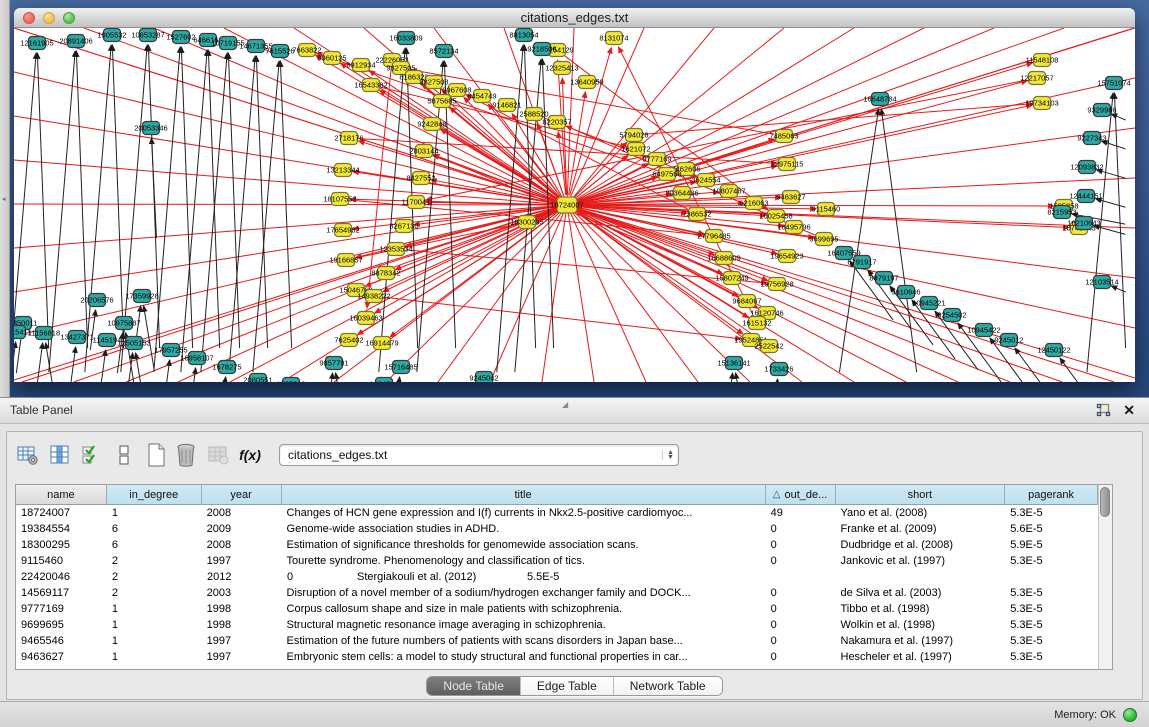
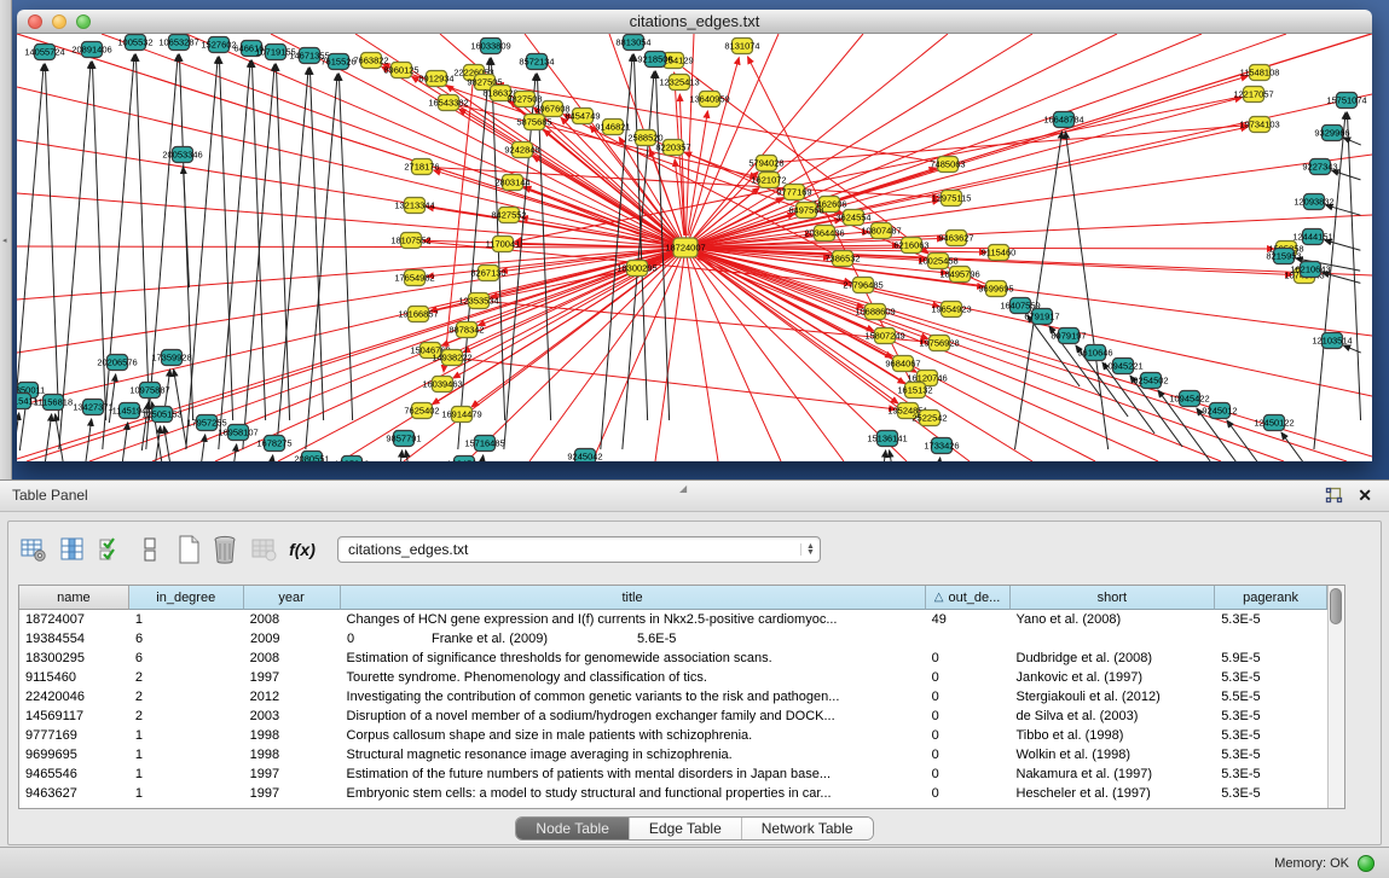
  citations_edges.txt
  18724007
  18300295
  7663822
  8960125
  8912934
  22226053
  9827505
  818632
  9827508
  16543382
  2967608
  8454749
  9146821
  2588520
  8220357
  5875685
  9242848
  2718176
  2803144
  12325413
  13640959
  8131074
  13213344
  8427552
  18107552
  1170041
  8267130
  17654982
  12353534
  19166857
  8878342
  150467
  14938222
  16039463
  7625402
  16914479
  5794028
  1621072
  9777169
  462606
  6497568
  3624554
  20364436
  10807487
  7485063
  12975115
  9463627
  6216063
  7386532
  10025458
  9115460
  18495796
  9699695
  27796485
  10688609
  19654923
  15807249
  19756928
  9684067
  16120746
  1615132
  195248
  2522542
  11548108
  12217057
  19734103
- 12161905
+ 14055724
  20891406
  1005532
  10653287
  1527602
  646616
  10719155
  14671355
  7615526
  16033809
  8572134
  8813054
  9218506
  20053346
  16648784
  15751074
  9329966
  9227343
  12093832
  12444151
  8215953
  16210643
  12103514
  20206576
  17359928
  10975887
  350011
  15411
  11156818
  13427371
  1145194
  12505153
  17957255
  16958107
  1678275
  9857791
  15716485
  2080551
  9245042
  15136141
  1733426
  16407559
  6791917
  8979197
  9610646
  10945221
  9254502
  10945422
  9245012
  12450122
  Table Panel
  ◢
  ✕
  f(x)
  citations_edges.txt
  name
  in_degree
  year
  title
  △
  out_de...
  short
  pagerank
  18724007
  1
  2008
  Changes of HCN gene expression and I(f) currents in Nkx2.5-positive cardiomyoc...
  49
  Yano et al. (2008)
  5.3E-5
  19384554
  6
  2009
- Genome-wide association studies in ADHD.
  0
  Franke et al. (2009)
  5.6E-5
  18300295
  6
  2008
  Estimation of significance thresholds for genomewide association scans.
  0
  Dudbridge et al. (2008)
  5.9E-5
  9115460
  2
  1997
  Tourette syndrome. Phenomenology and classification of tics.
  0
  Jankovic et al. (1997)
  5.3E-5
  22420046
  2
  2012
+ Investigating the contribution of common genetic variants to the risk and pathogen...
  0
  Stergiakouli et al. (2012)
  5.5E-5
  14569117
  2
  2003
  Disruption of a novel member of a sodium/hydrogen exchanger family and DOCK...
  0
  de Silva et al. (2003)
  5.3E-5
  9777169
  1
  1998
  Corpus callosum shape and size in male patients with schizophrenia.
  0
  Tibbo et al. (1998)
  5.3E-5
  9699695
  1
  1998
  Structural magnetic resonance image averaging in schizophrenia.
  0
  Wolkin et al. (1998)
  5.3E-5
  9465546
  1
  1997
- Estimation of the future numbers of patients with scans disorders in Japan base...
+ Estimation of the future numbers of patients with mental disorders in Japan base...
  0
  Nakamura et al. (1997)
  5.3E-5
  9463627
  1
  1997
  Embryonic stem cells: a model to study structural and functional properties in car...
  0
  Hescheler et al. (1997)
  5.3E-5
  Node Table
  Edge Table
  Network Table
  Memory: OK
